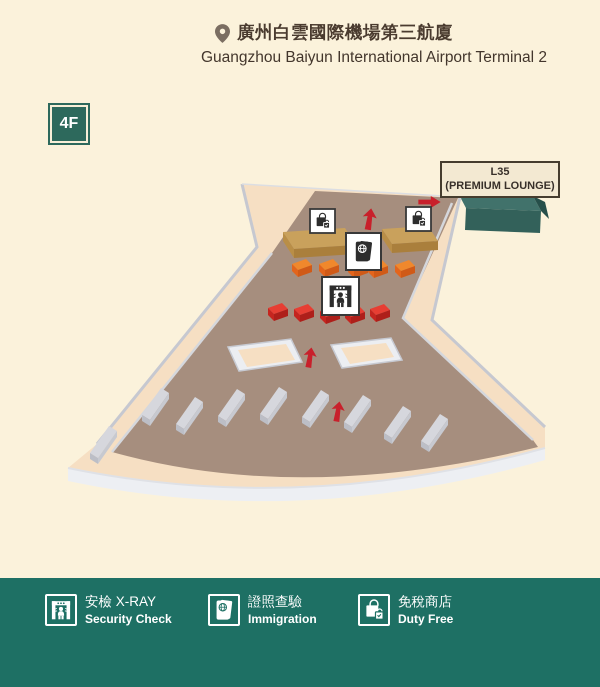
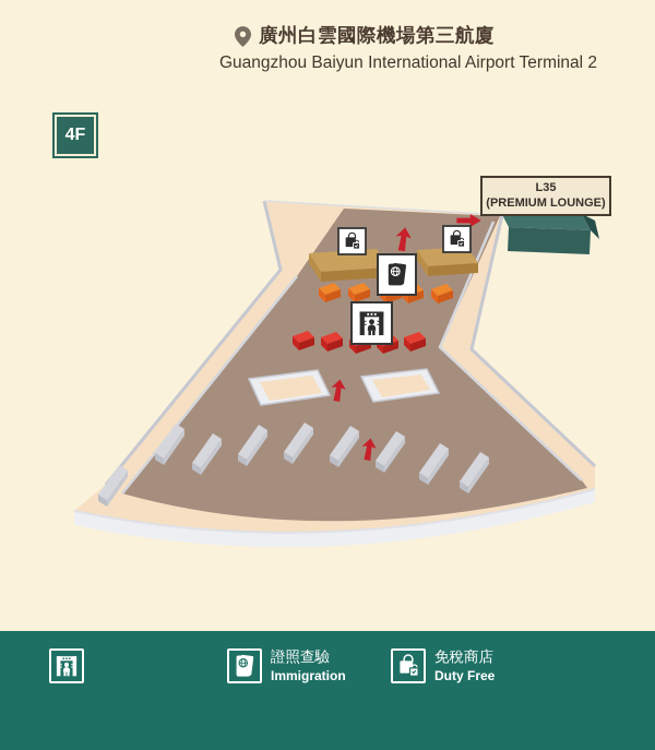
  廣州白雲國際機場第三航廈
  Guangzhou Baiyun International Airport Terminal 2
  4F
  L35
  (PREMIUM LOUNGE)
- 安檢 X-RAY
- Security Check
  證照查驗
  Immigration
  免稅商店
  Duty Free
